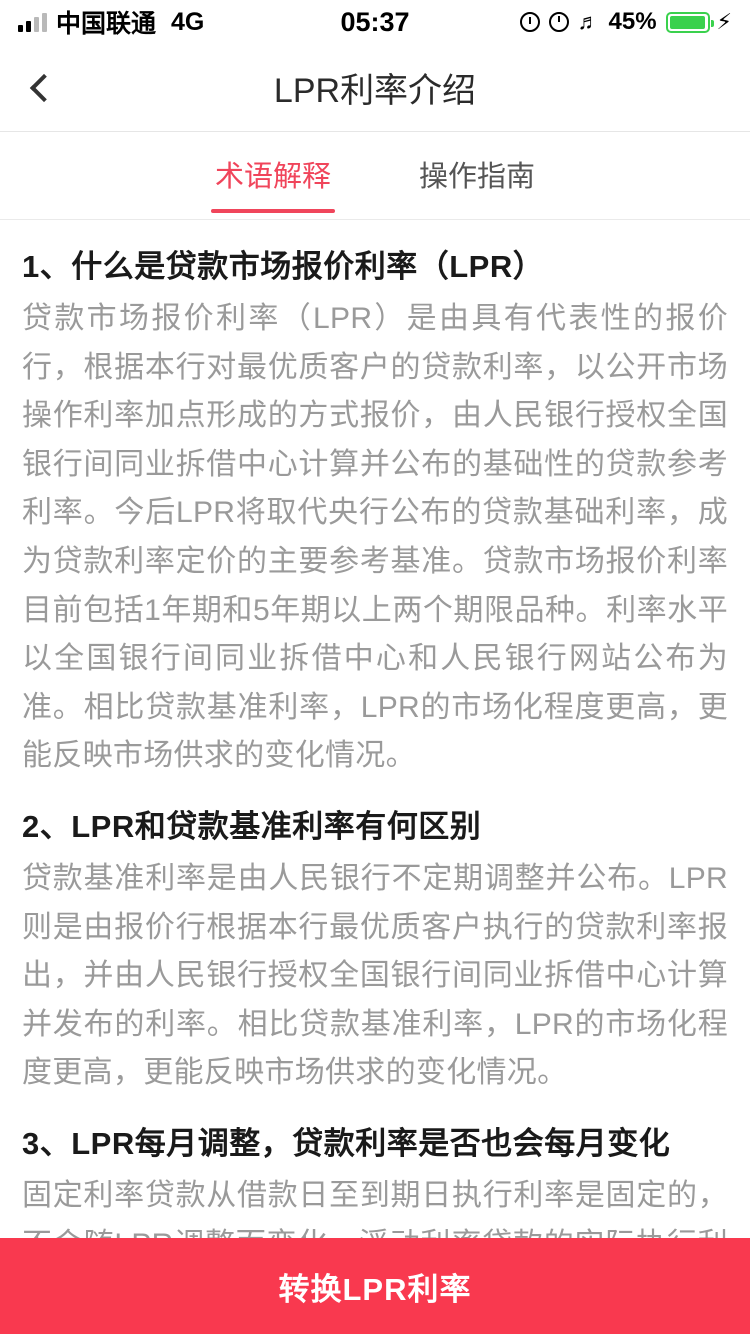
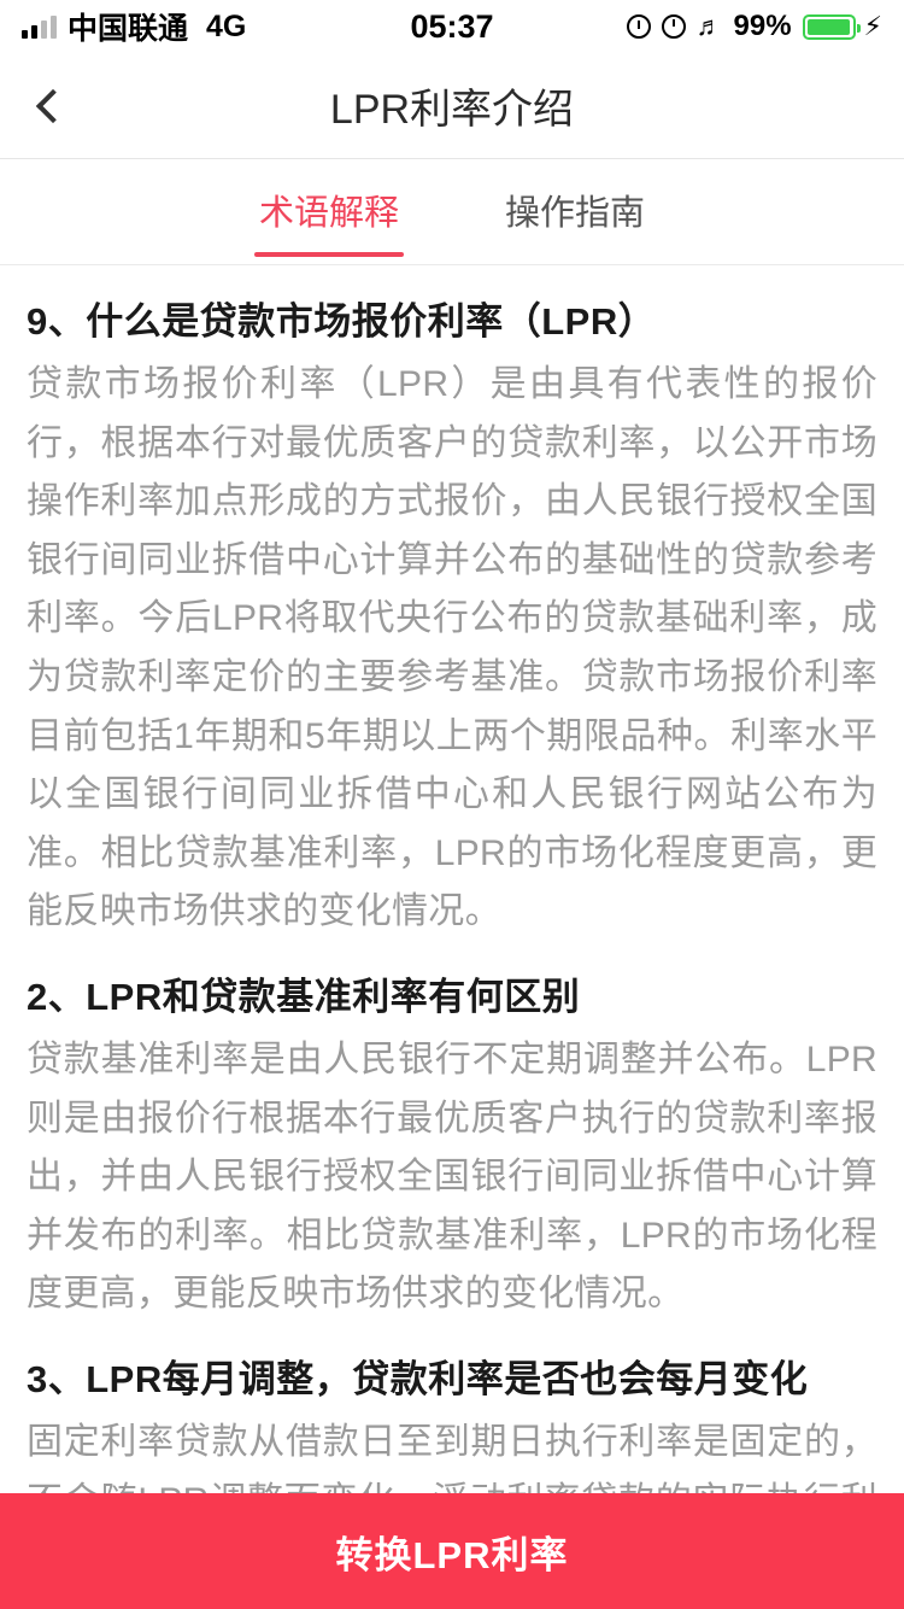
  中国联通
  4G
  05:37
  ♬
- 45%
+ 99%
  ⚡
  LPR利率介绍
  术语解释
  操作指南
- 1、什么是贷款市场报价利率（LPR）
+ 9、什么是贷款市场报价利率（LPR）
  贷款市场报价利率（LPR）是由具有代表性的报价行，根据本行对最优质客户的贷款利率，以公开市场操作利率加点形成的方式报价，由人民银行授权全国银行间同业拆借中心计算并公布的基础性的贷款参考利率。今后LPR将取代央行公布的贷款基础利率，成为贷款利率定价的主要参考基准。贷款市场报价利率目前包括1年期和5年期以上两个期限品种。利率水平以全国银行间同业拆借中心和人民银行网站公布为准。相比贷款基准利率，LPR的市场化程度更高，更能反映市场供求的变化情况。
  2、LPR和贷款基准利率有何区别
  贷款基准利率是由人民银行不定期调整并公布。LPR则是由报价行根据本行最优质客户执行的贷款利率报出，并由人民银行授权全国银行间同业拆借中心计算并发布的利率。相比贷款基准利率，LPR的市场化程度更高，更能反映市场供求的变化情况。
  3、LPR每月调整，贷款利率是否也会每月变化
  转换LPR利率
